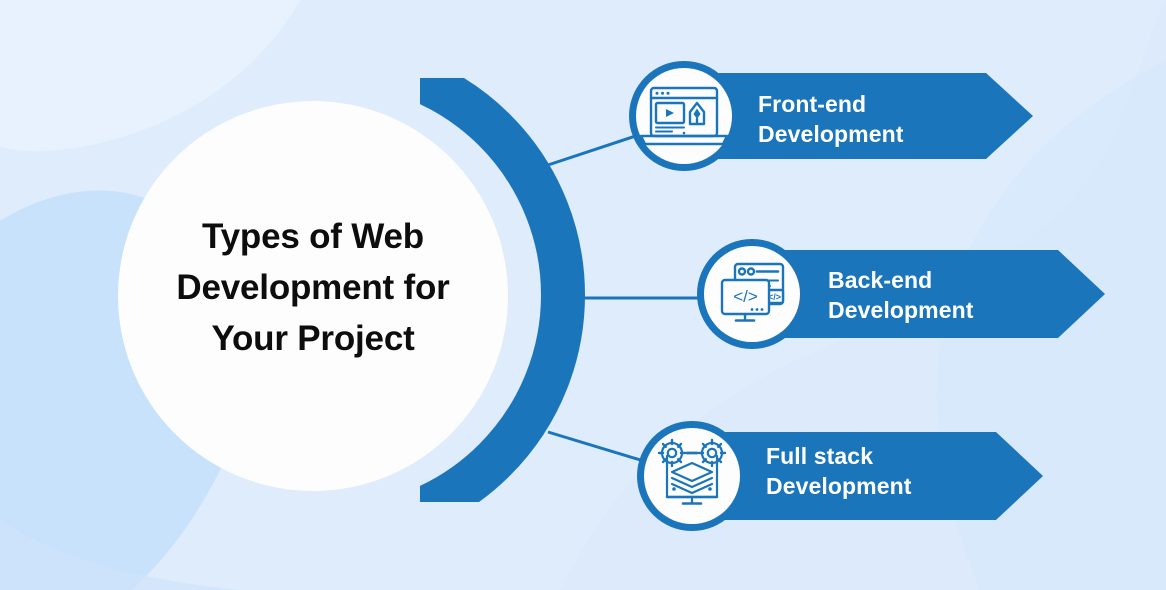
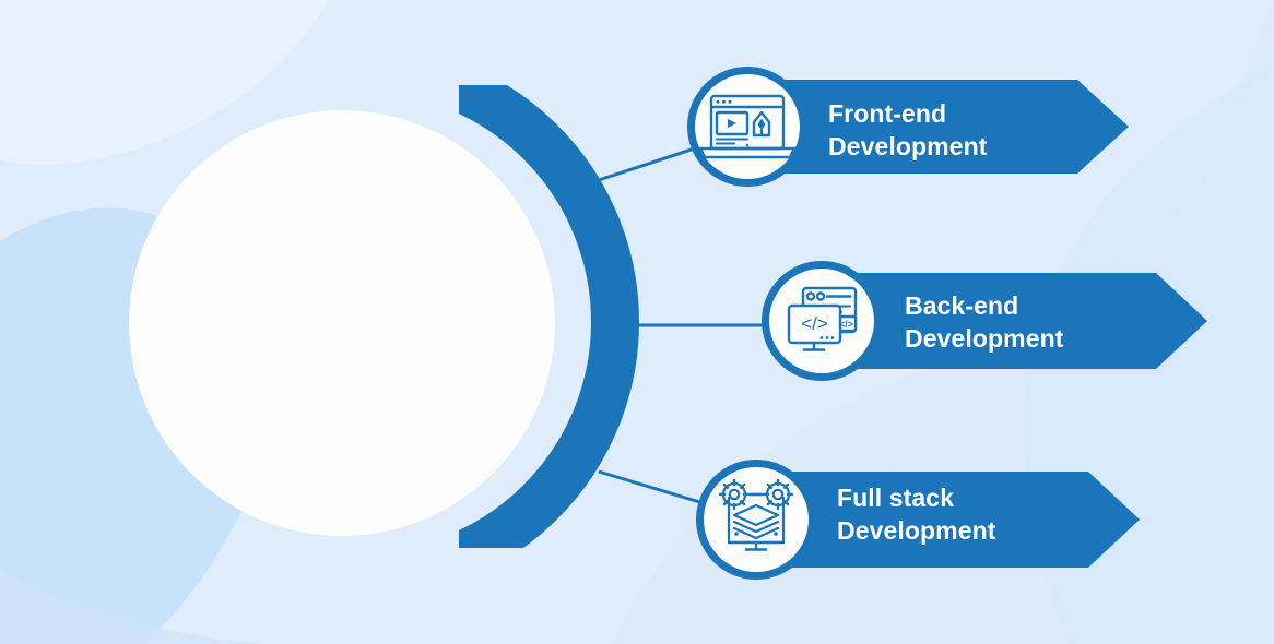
  </>
  </>
- Types of Web Development for Your Project
  Front-end
  Development
  Back-end
  Development
  Full stack
  Development
